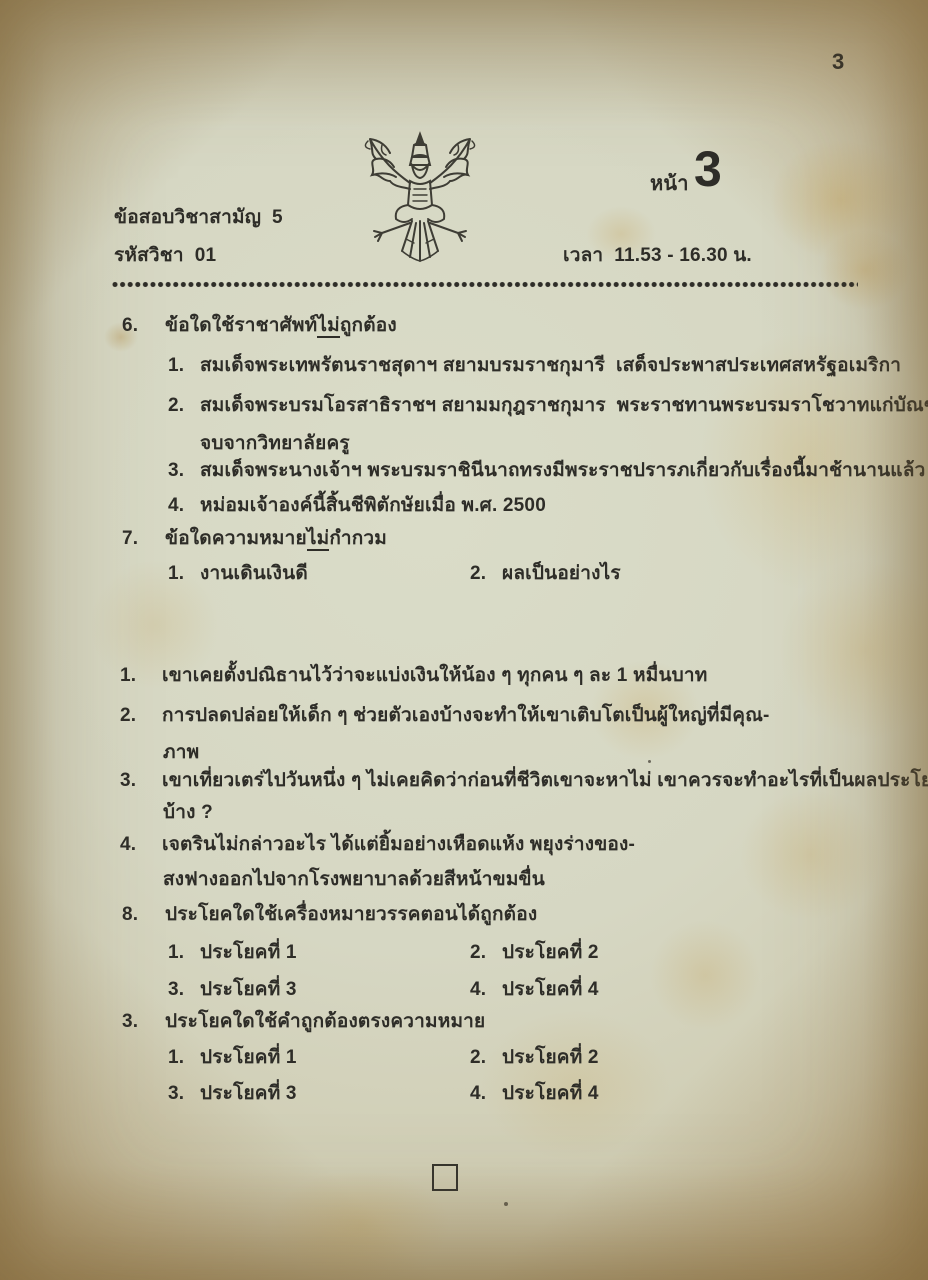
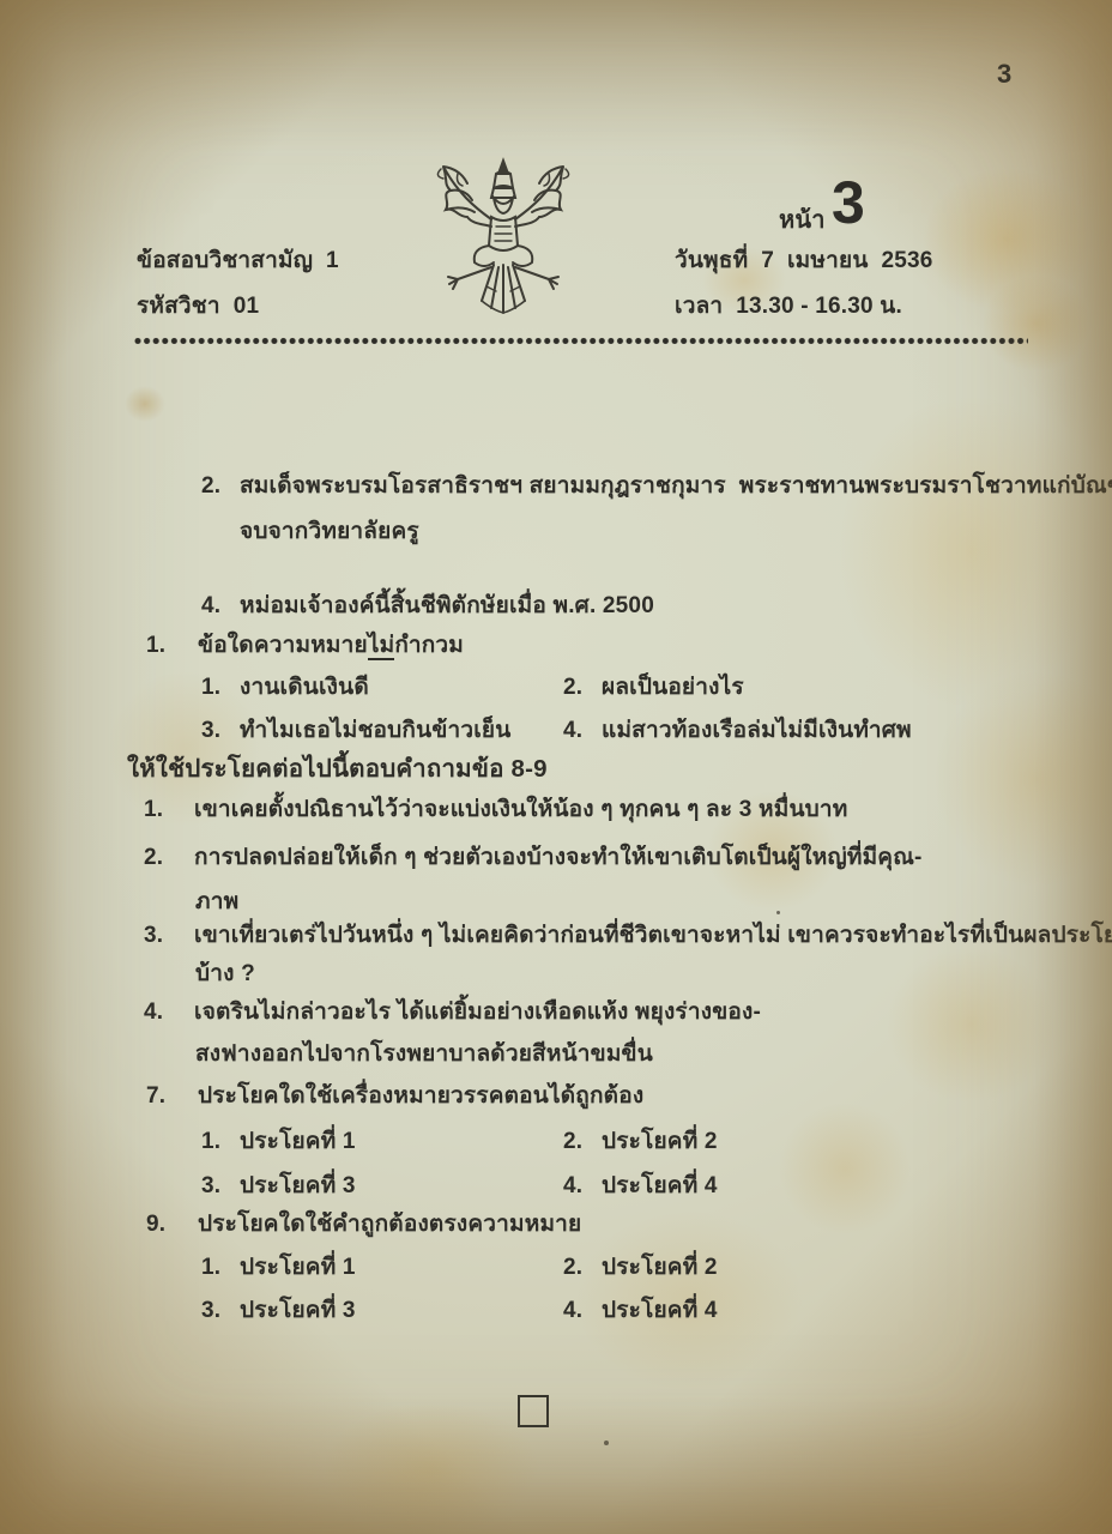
  3
  หน้า
  3
+ วันพุธที่ 7 เมษายน 2536
- เวลา 11.53 - 16.30 น.
+ เวลา 13.30 - 16.30 น.
- ข้อสอบวิชาสามัญ 5
+ ข้อสอบวิชาสามัญ 1
  รหัสวิชา 01
- 6. ข้อใดใช้ราชาศัพท์ไม่ถูกต้อง
- 1. สมเด็จพระเทพรัตนราชสุดาฯ สยามบรมราชกุมารี เสด็จประพาสประเทศสหรัฐอเมริกา
  2. สมเด็จพระบรมโอรสาธิราชฯ สยามมกุฎราชกุมาร พระราชทานพระบรมราโชวาทแก่บัณ
  จบจากวิทยาลัยครู
- 3. สมเด็จพระนางเจ้าฯ พระบรมราชินีนาถทรงมีพระราชปรารภเกี่ยวกับเรื่องนี้มาช้านานแล้ว
  4. หม่อมเจ้าองค์นี้สิ้นชีพิตักษัยเมื่อ พ.ศ. 2500
- 7. ข้อใดความหมายไม่กำกวม
+ 1. ข้อใดความหมายไม่กำกวม
  1. งานเดินเงินดี
  2. ผลเป็นอย่างไร
+ 3. ทำไมเธอไม่ชอบกินข้าวเย็น
+ 4. แม่สาวท้องเรือล่มไม่มีเงินทำศพ
+ ให้ใช้ประโยคต่อไปนี้ตอบคำถามข้อ 8-9
- 1. เขาเคยตั้งปณิธานไว้ว่าจะแบ่งเงินให้น้อง ๆ ทุกคน ๆ ละ 1 หมื่นบาท
+ 1. เขาเคยตั้งปณิธานไว้ว่าจะแบ่งเงินให้น้อง ๆ ทุกคน ๆ ละ 3 หมื่นบาท
  2. การปลดปล่อยให้เด็ก ๆ ช่วยตัวเองบ้างจะทำให้เขาเติบโตเป็นผู้ใหญ่ที่มีคุณ-
  ภาพ
  3. เขาเที่ยวเตร่ไปวันหนึ่ง ๆ ไม่เคยคิดว่าก่อนที่ชีวิตเขาจะหาไม่ เขาควรจะทำอะไรที่เป็นผลประโย
  บ้าง ?
  4. เจตรินไม่กล่าวอะไร ได้แต่ยิ้มอย่างเหือดแห้ง พยุงร่างของ-
  สงฟางออกไปจากโรงพยาบาลด้วยสีหน้าขมขื่น
- 8. ประโยคใดใช้เครื่องหมายวรรคตอนได้ถูกต้อง
+ 7. ประโยคใดใช้เครื่องหมายวรรคตอนได้ถูกต้อง
  1. ประโยคที่ 1
  2. ประโยคที่ 2
  3. ประโยคที่ 3
  4. ประโยคที่ 4
- 3. ประโยคใดใช้คำถูกต้องตรงความหมาย
+ 9. ประโยคใดใช้คำถูกต้องตรงความหมาย
  1. ประโยคที่ 1
  2. ประโยคที่ 2
  3. ประโยคที่ 3
  4. ประโยคที่ 4
